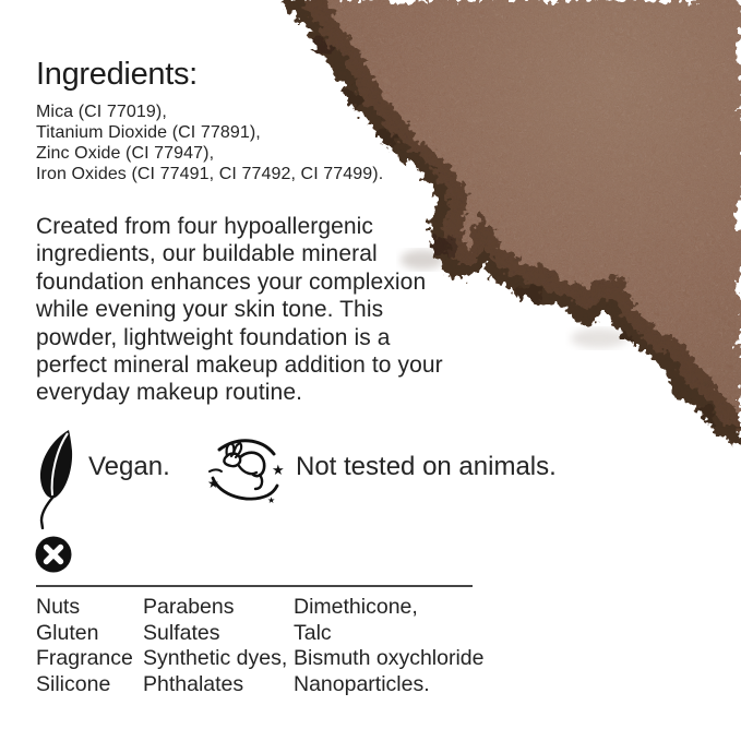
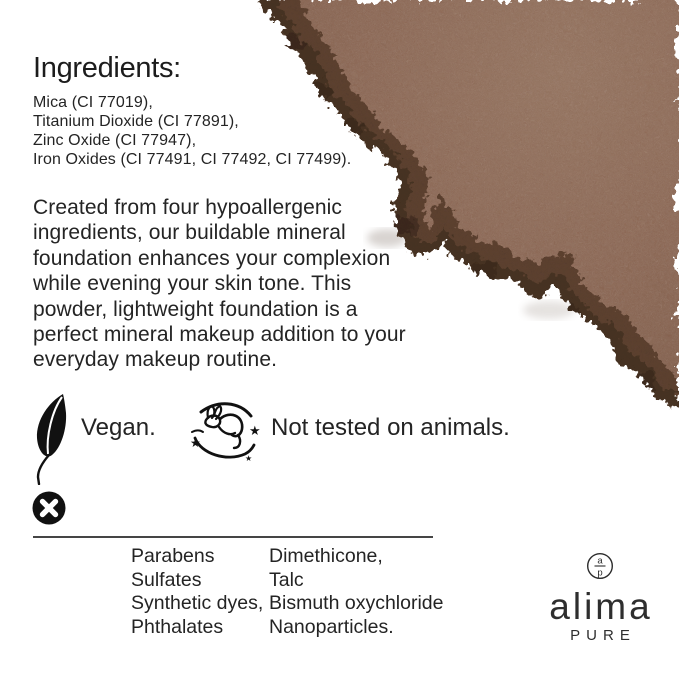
  Ingredients:
  Mica (CI 77019),
  Titanium Dioxide (CI 77891),
  Zinc Oxide (CI 77947),
  Iron Oxides (CI 77491, CI 77492, CI 77499).
  Created from four hypoallergenic
  ingredients, our buildable mineral
  foundation enhances your complexion
  while evening your skin tone. This
  powder, lightweight foundation is a
  perfect mineral makeup addition to your
  everyday makeup routine.
  Vegan.
  ★
  ★
  ★
  Not tested on animals.
- Nuts
- Gluten
- Fragrance
- Silicone
  Parabens
  Sulfates
  Synthetic dyes,
  Phthalates
  Dimethicone,
  Talc
  Bismuth oxychloride
  Nanoparticles.
+ a
+ p
+ alima
+ PURE
